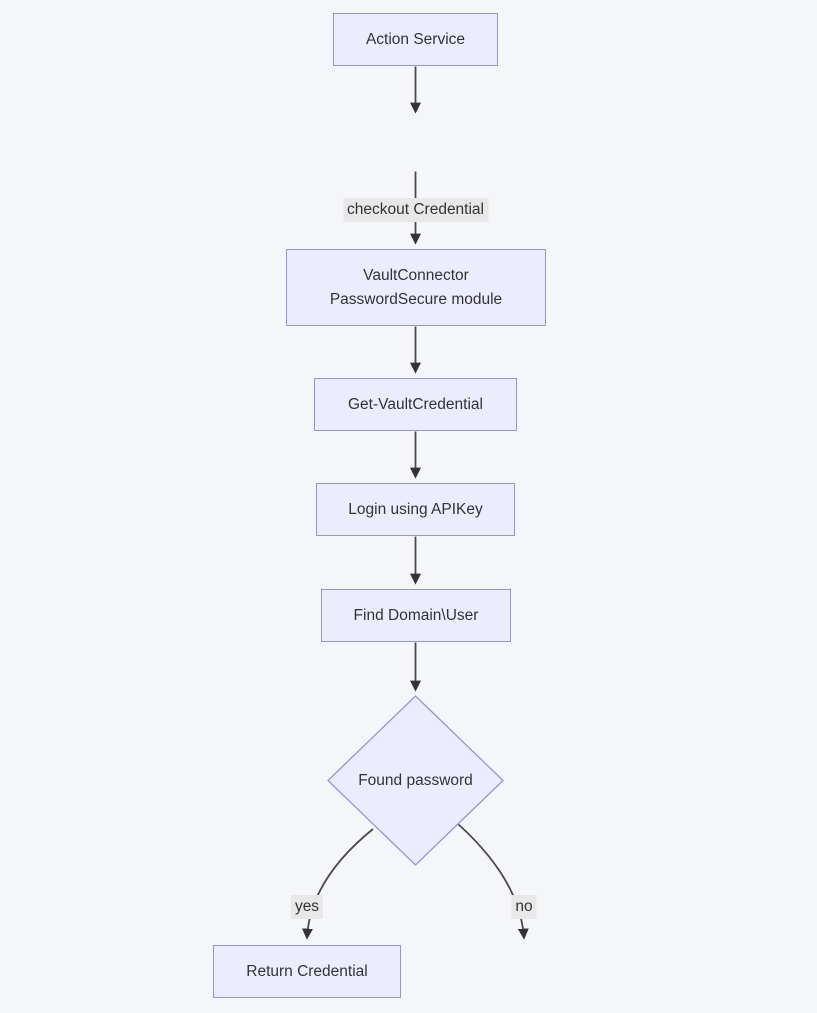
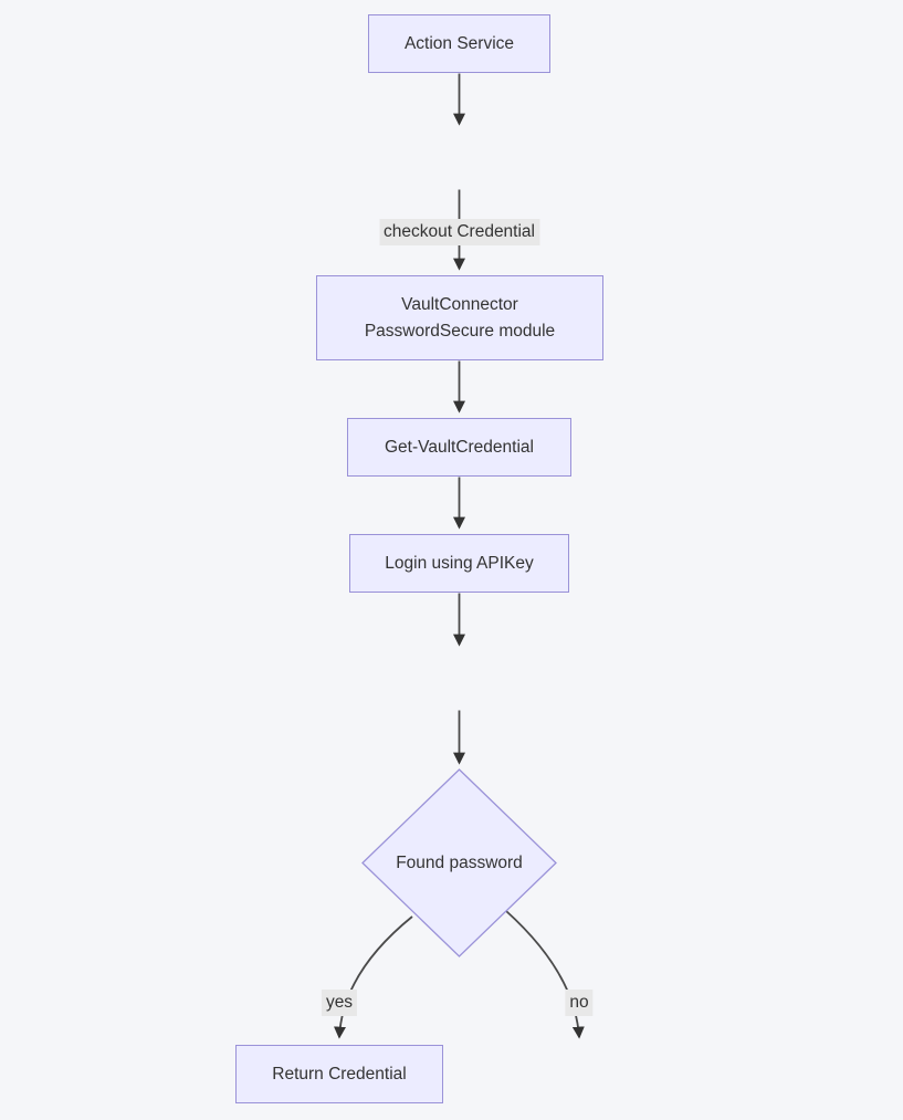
  Action Service
  checkout Credential
  VaultConnector
  PasswordSecure module
  Get-VaultCredential
  Login using APIKey
- Find Domain\User
  Found password
  yes
  no
  Return Credential
